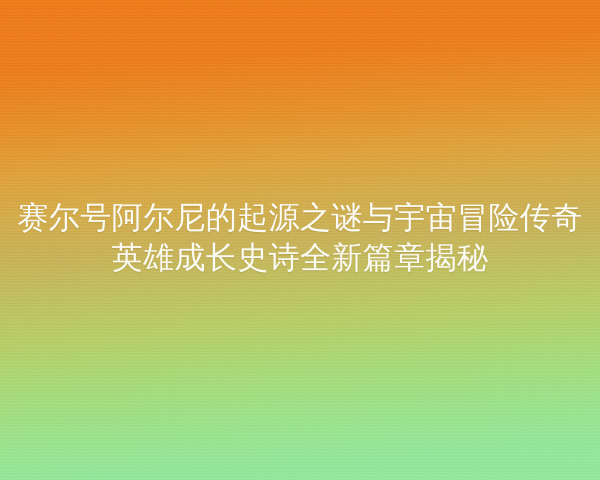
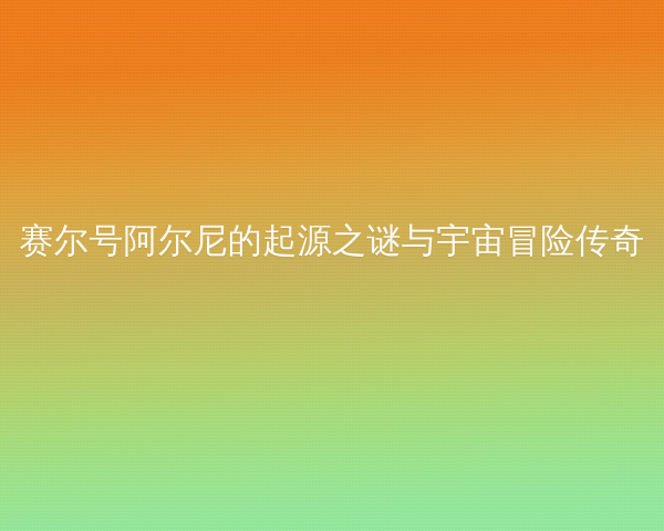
  赛尔号阿尔尼的起源之谜与宇宙冒险传奇
- 英雄成长史诗全新篇章揭秘
